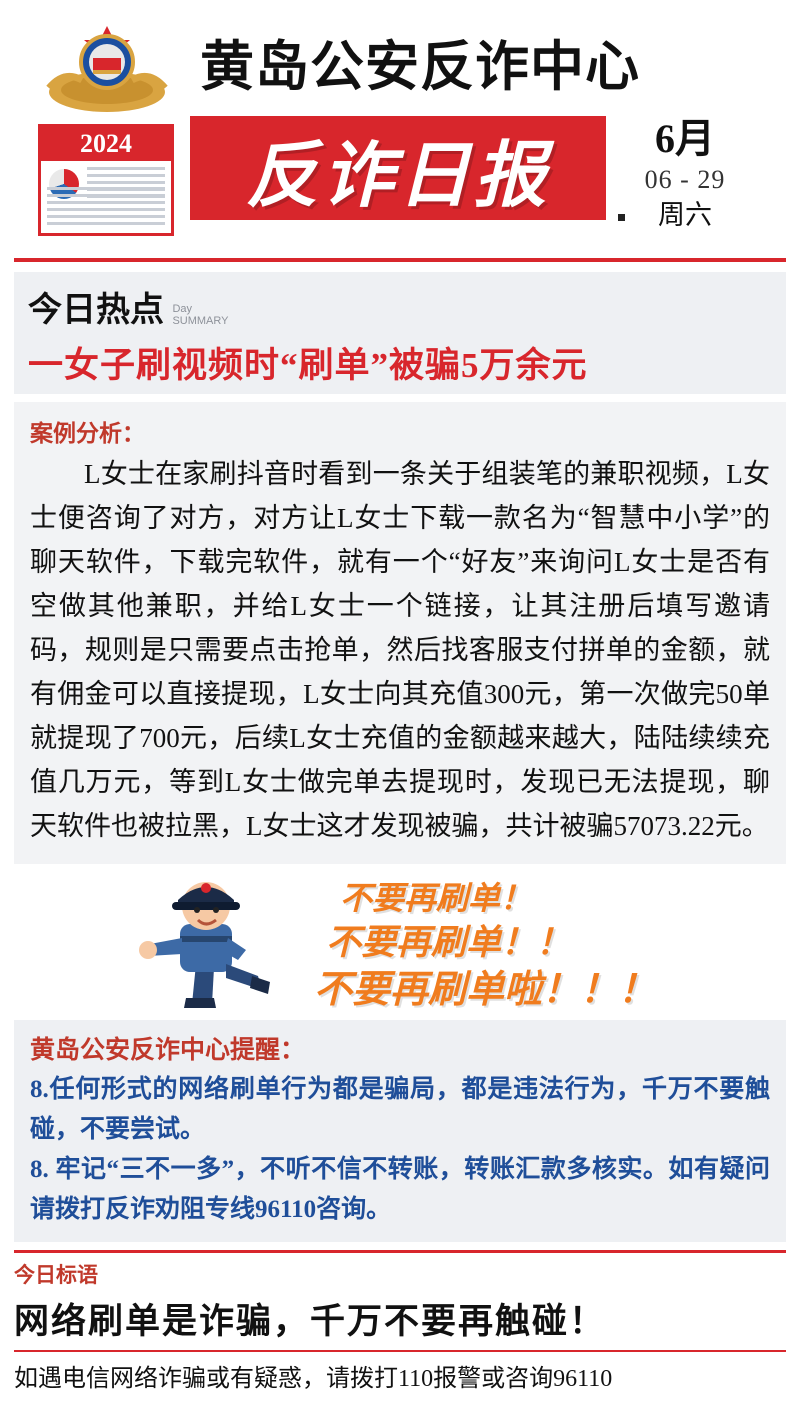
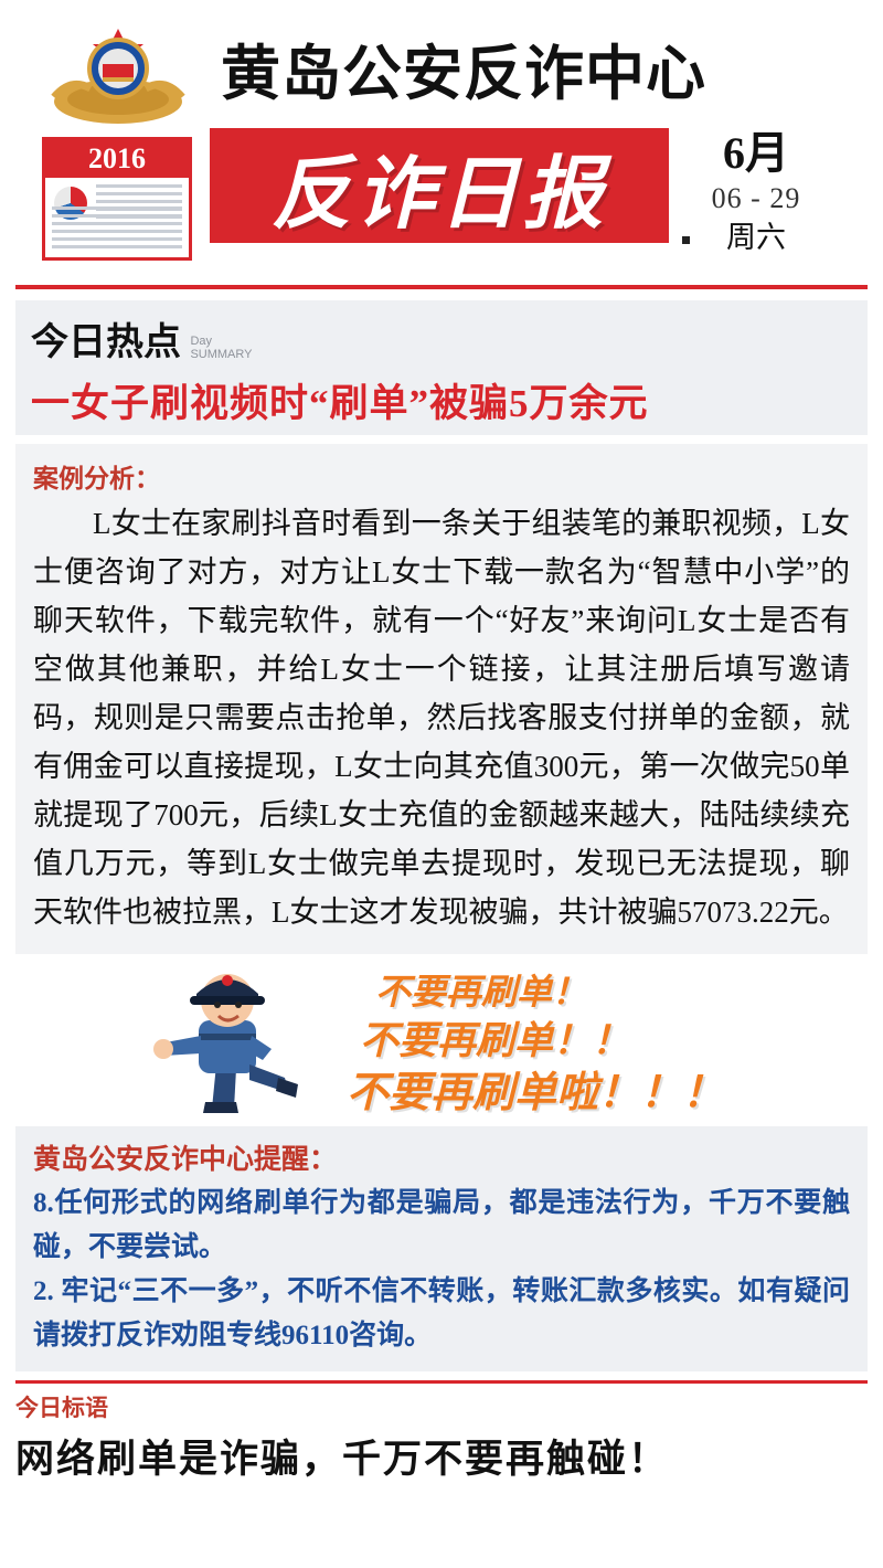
  黄岛公安反诈中心
- 2024
+ 2016
  反诈日报
  6月
  06 - 29
  周六
  今日热点 Day
  SUMMARY
  一女子刷视频时“刷单”被骗5万余元
  案例分析：
  L女士在家刷抖音时看到一条关于组装笔的兼职视频，L女士便咨询了对方，对方让L女士下载一款名为“智慧中小学”的聊天软件，下载完软件，就有一个“好友”来询问L女士是否有空做其他兼职，并给L女士一个链接，让其注册后填写邀请码，规则是只需要点击抢单，然后找客服支付拼单的金额，就有佣金可以直接提现，L女士向其充值300元，第一次做完50单就提现了700元，后续L女士充值的金额越来越大，陆陆续续充值几万元，等到L女士做完单去提现时，发现已无法提现，聊天软件也被拉黑，L女士这才发现被骗，共计被骗57073.22元。
  不要再刷单！
  不要再刷单！！
  不要再刷单啦！！！
  黄岛公安反诈中心提醒：
  8.任何形式的网络刷单行为都是骗局，都是违法行为，千万不要触碰，不要尝试。
- 8. 牢记“三不一多”，不听不信不转账，转账汇款多核实。如有疑问请拨打反诈劝阻专线96110咨询。
+ 2. 牢记“三不一多”，不听不信不转账，转账汇款多核实。如有疑问请拨打反诈劝阻专线96110咨询。
  今日标语
  网络刷单是诈骗，千万不要再触碰！
- 如遇电信网络诈骗或有疑惑，请拨打110报警或咨询96110
